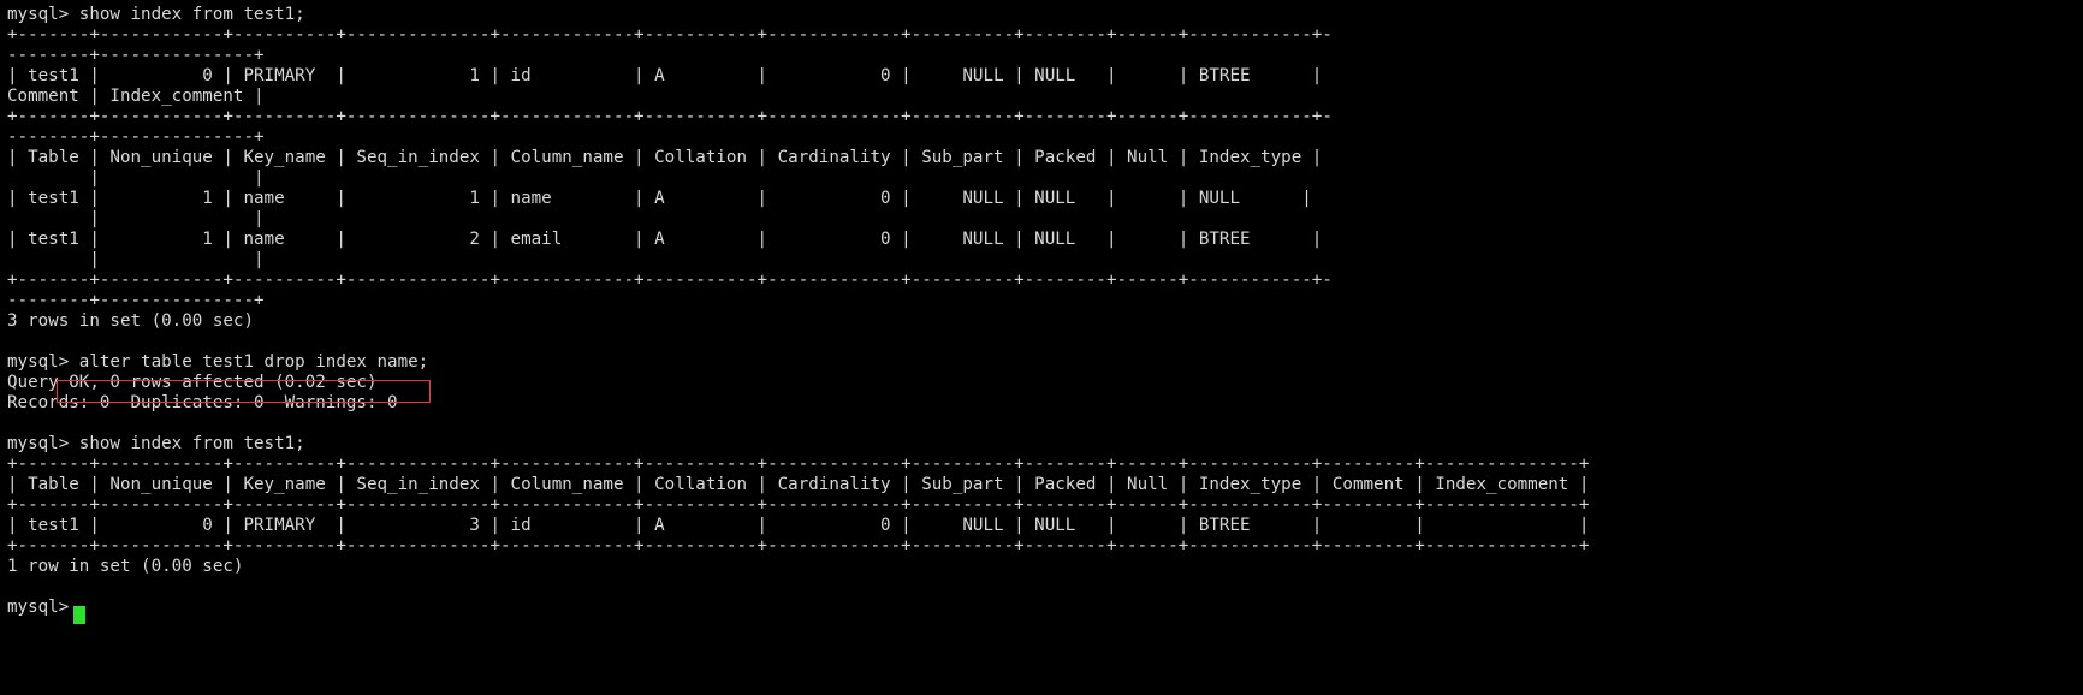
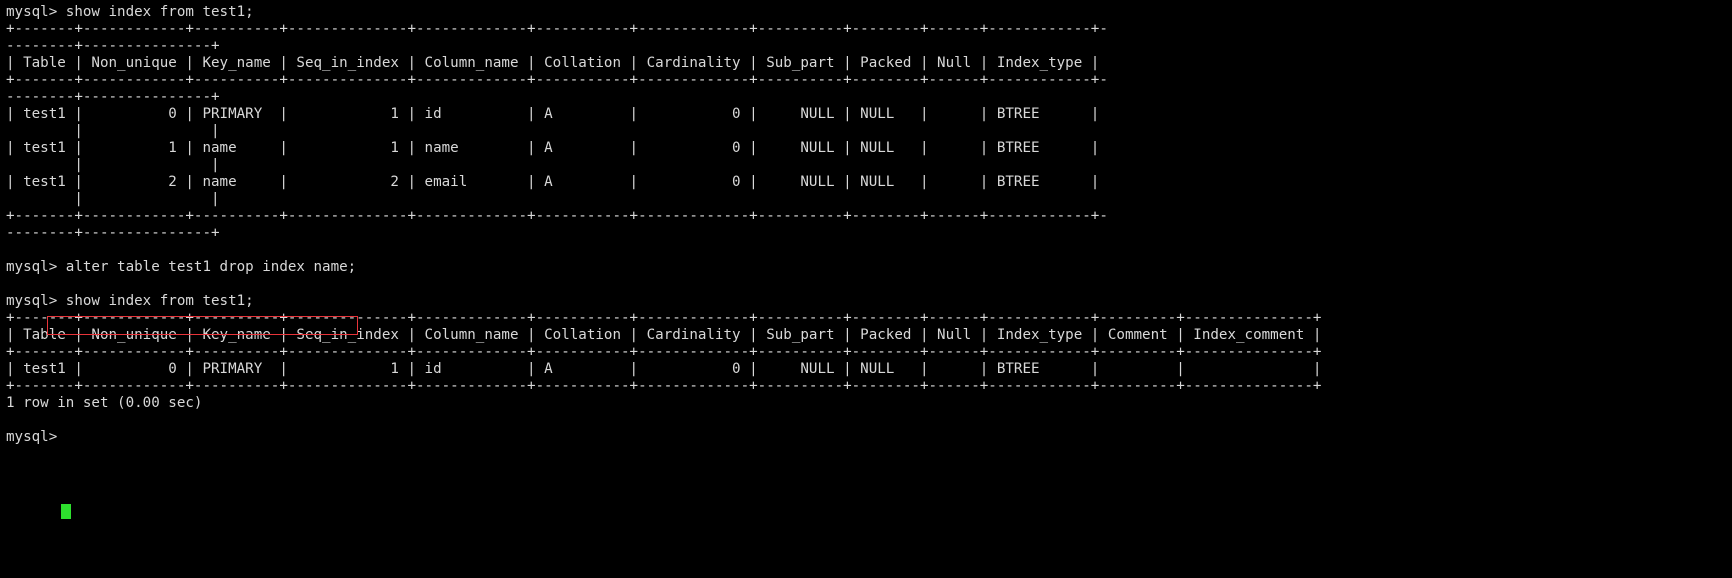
  mysql> show index from test1;
  +-------+------------+----------+--------------+-------------+-----------+-------------+----------+--------+------+------------+-
  --------+---------------+
- | test1 | 0 | PRIMARY | 1 | id | A | 0 | NULL | NULL | | BTREE |
+ | Table | Non_unique | Key_name | Seq_in_index | Column_name | Collation | Cardinality | Sub_part | Packed | Null | Index_type |
- Comment | Index_comment |
  +-------+------------+----------+--------------+-------------+-----------+-------------+----------+--------+------+------------+-
  --------+---------------+
- | Table | Non_unique | Key_name | Seq_in_index | Column_name | Collation | Cardinality | Sub_part | Packed | Null | Index_type |
+ | test1 | 0 | PRIMARY | 1 | id | A | 0 | NULL | NULL | | BTREE |
  | |
- | test1 | 1 | name | 1 | name | A | 0 | NULL | NULL | | NULL |
+ | test1 | 1 | name | 1 | name | A | 0 | NULL | NULL | | BTREE |
  | |
- | test1 | 1 | name | 2 | email | A | 0 | NULL | NULL | | BTREE |
+ | test1 | 2 | name | 2 | email | A | 0 | NULL | NULL | | BTREE |
  | |
  +-------+------------+----------+--------------+-------------+-----------+-------------+----------+--------+------+------------+-
  --------+---------------+
- 3 rows in set (0.00 sec)
  mysql> alter table test1 drop index name;
- Query OK, 0 rows affected (0.02 sec)
- Records: 0 Duplicates: 0 Warnings: 0
  mysql> show index from test1;
  +-------+------------+----------+--------------+-------------+-----------+-------------+----------+--------+------+------------+---------+---------------+
  | Table | Non_unique | Key_name | Seq_in_index | Column_name | Collation | Cardinality | Sub_part | Packed | Null | Index_type | Comment | Index_comment |
  +-------+------------+----------+--------------+-------------+-----------+-------------+----------+--------+------+------------+---------+---------------+
- | test1 | 0 | PRIMARY | 3 | id | A | 0 | NULL | NULL | | BTREE | | |
+ | test1 | 0 | PRIMARY | 1 | id | A | 0 | NULL | NULL | | BTREE | | |
  +-------+------------+----------+--------------+-------------+-----------+-------------+----------+--------+------+------------+---------+---------------+
  1 row in set (0.00 sec)
  mysql>
